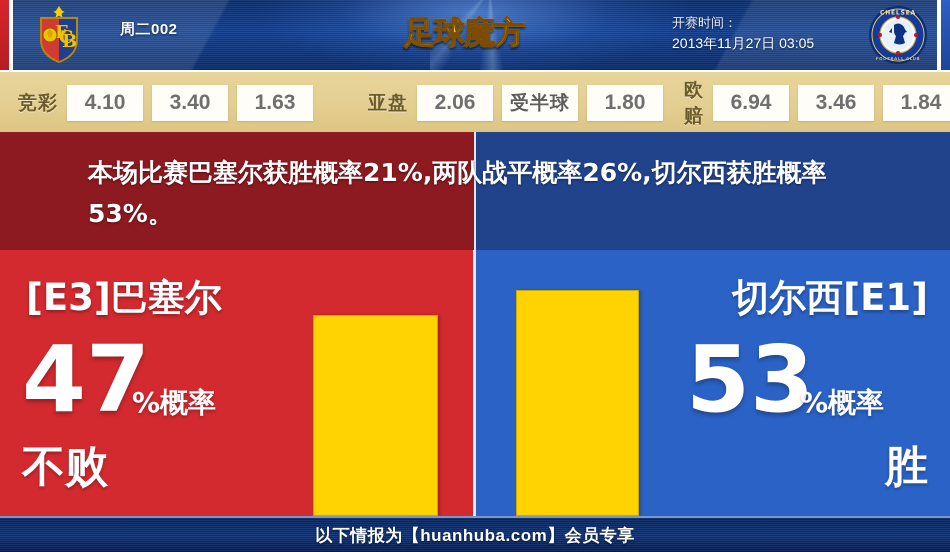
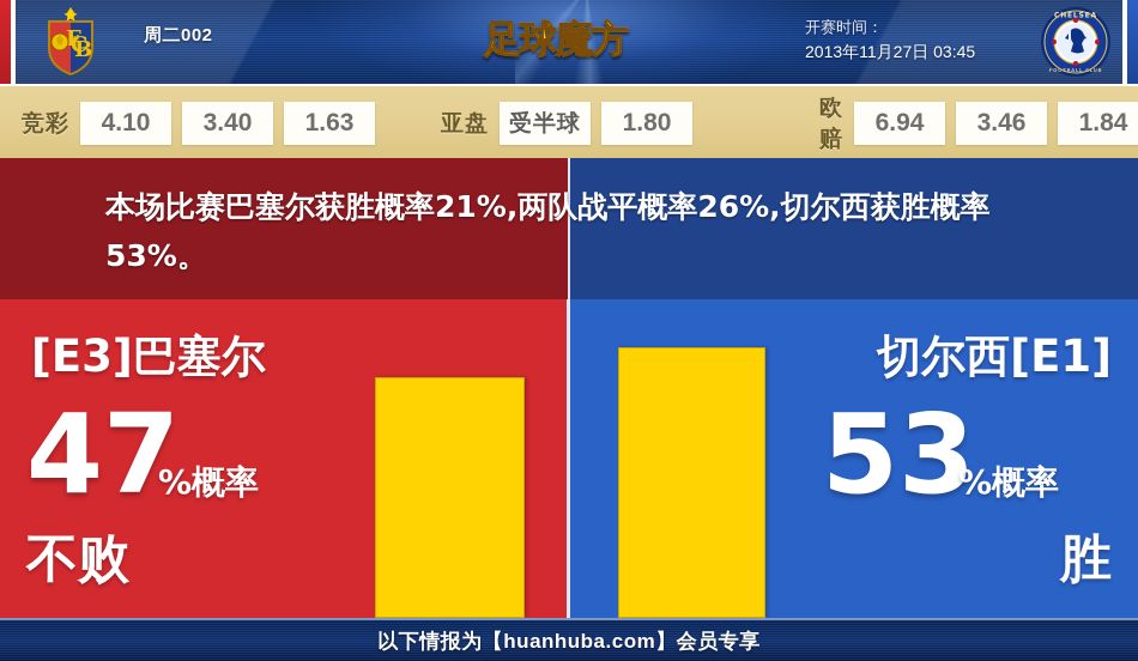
  F
  B
  C
  周二002
  足球魔方
  开赛时间：
- 2013年11月27日 03:05
+ 2013年11月27日 03:45
  竞彩
  4.10
  3.40
  1.63
  亚盘
- 2.06
  受半球
  1.80
  欧赔
  6.94
  3.46
  1.84
  本场比赛巴塞尔获胜概率21%,两队战平概率26%,切尔西获胜概率53%。
  [E3]巴塞尔
  47
  %概率
  不败
  切尔西[E1]
  53
  %概率
  胜
  以下情报为【huanhuba.com】会员专享
